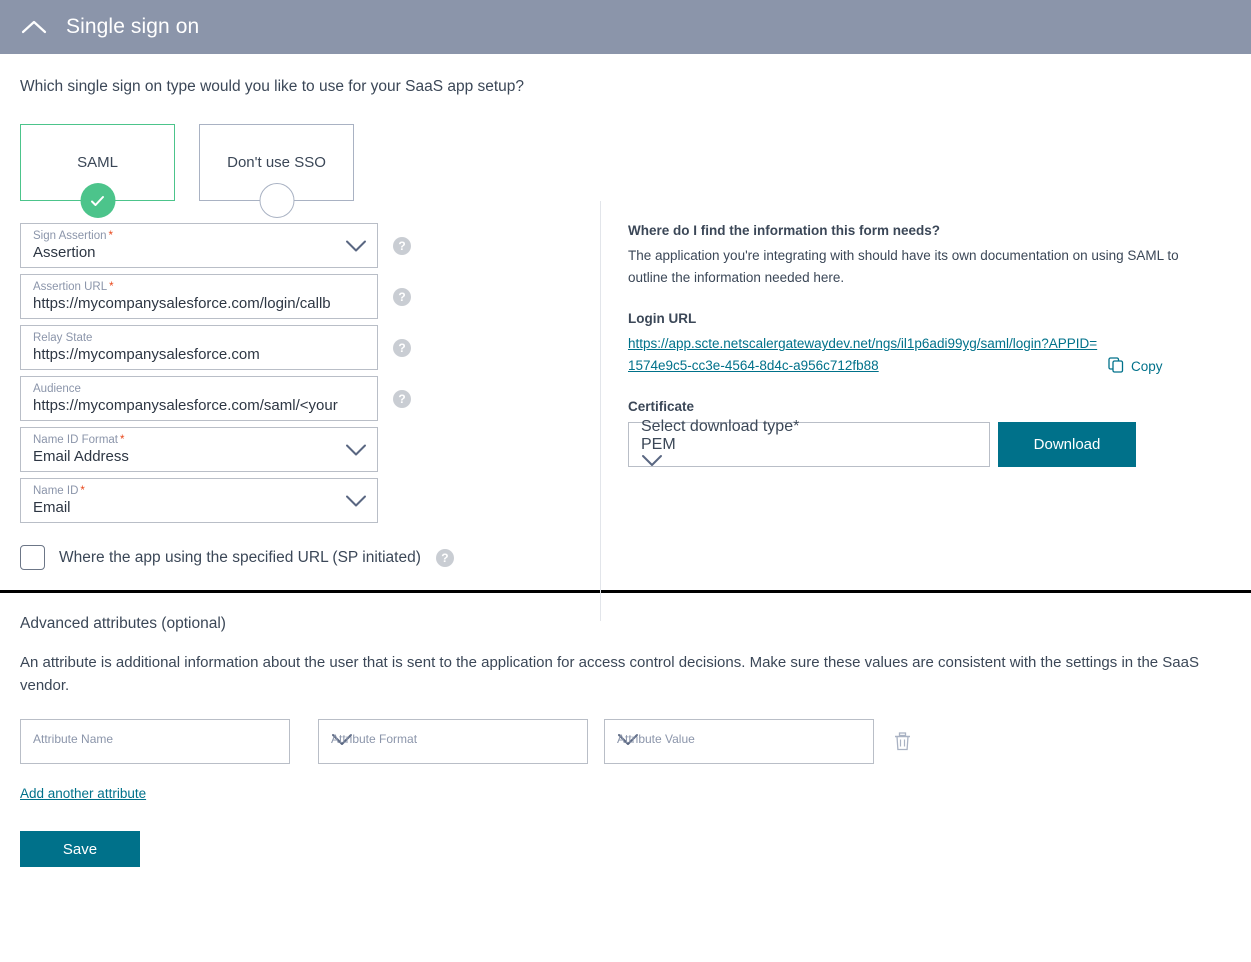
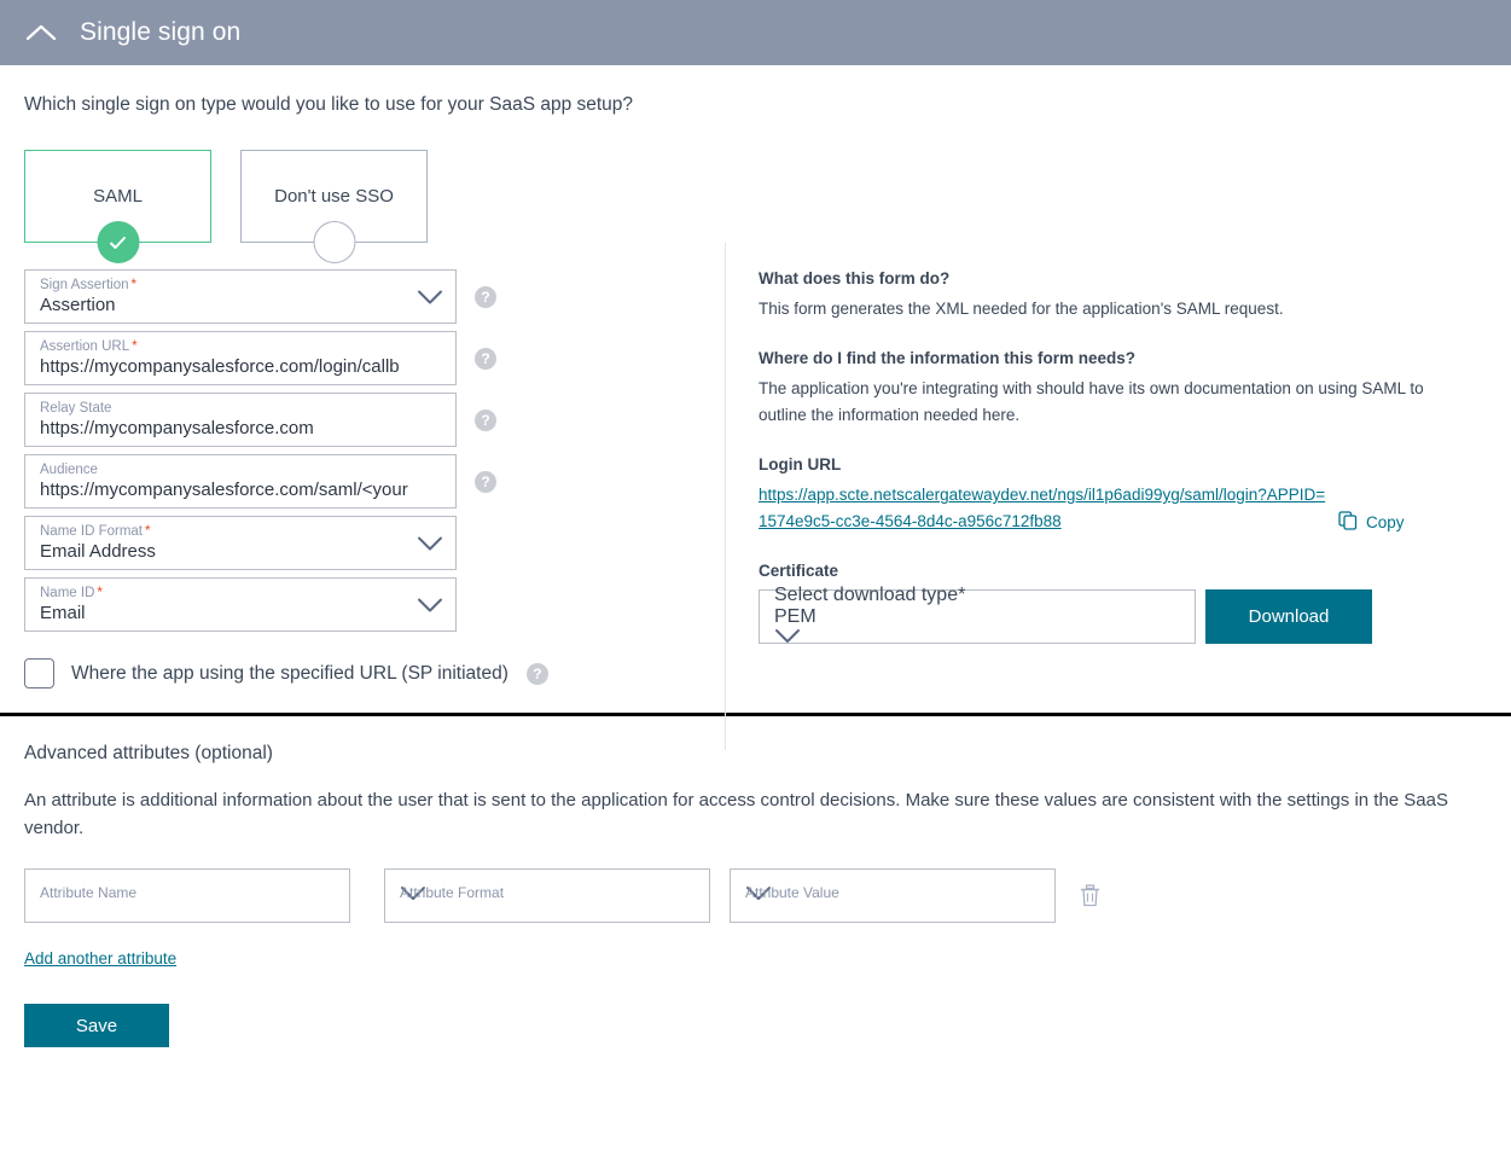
  Single sign on
  Which single sign on type would you like to use for your SaaS app setup?
  SAML
  Don't use SSO
  Sign Assertion *
  Assertion
  ?
  Assertion URL *
  https://mycompanysalesforce.com/login/callb
  ?
  Relay State
  https://mycompanysalesforce.com
  ?
  Audience
  https://mycompanysalesforce.com/saml/<your
  ?
  Name ID Format *
  Email Address
  Name ID *
  Email
  Where the app using the specified URL (SP initiated)
  ?
+ What does this form do?
+ This form generates the XML needed for the application's SAML request.
  Where do I find the information this form needs?
  The application you're integrating with should have its own documentation on using SAML to outline the information needed here.
  Login URL
  https://app.scte.netscalergatewaydev.net/ngs/il1p6adi99yg/saml/login?APPID=1574e9c5-cc3e-4564-8d4c-a956c712fb88
  Copy
  Certificate
  Select download type*
  PEM
  Download
  Advanced attributes (optional)
  An attribute is additional information about the user that is sent to the application for access control decisions. Make sure these values are consistent with the settings in the SaaS vendor.
  Attribute Name
  Attribute Format
  Attribute Value
  Add another attribute
  Save
